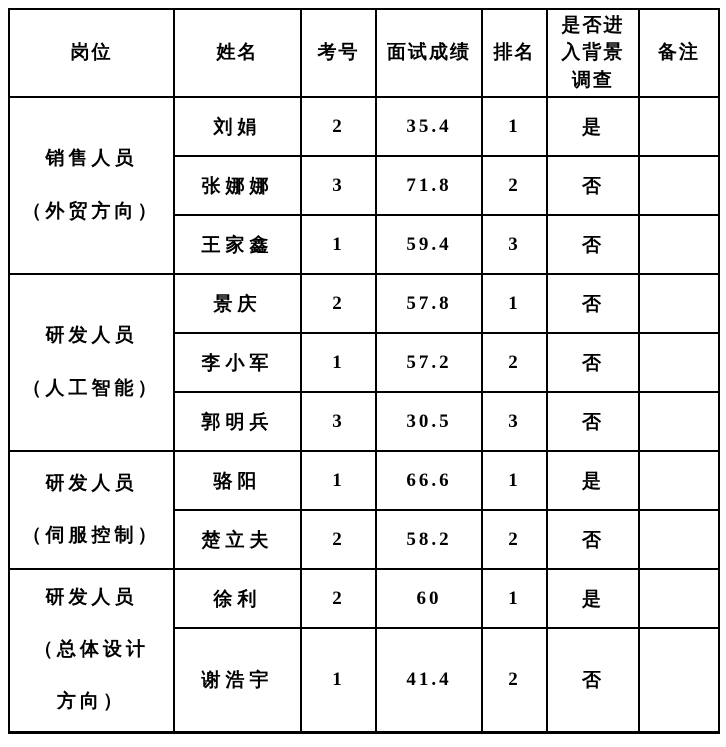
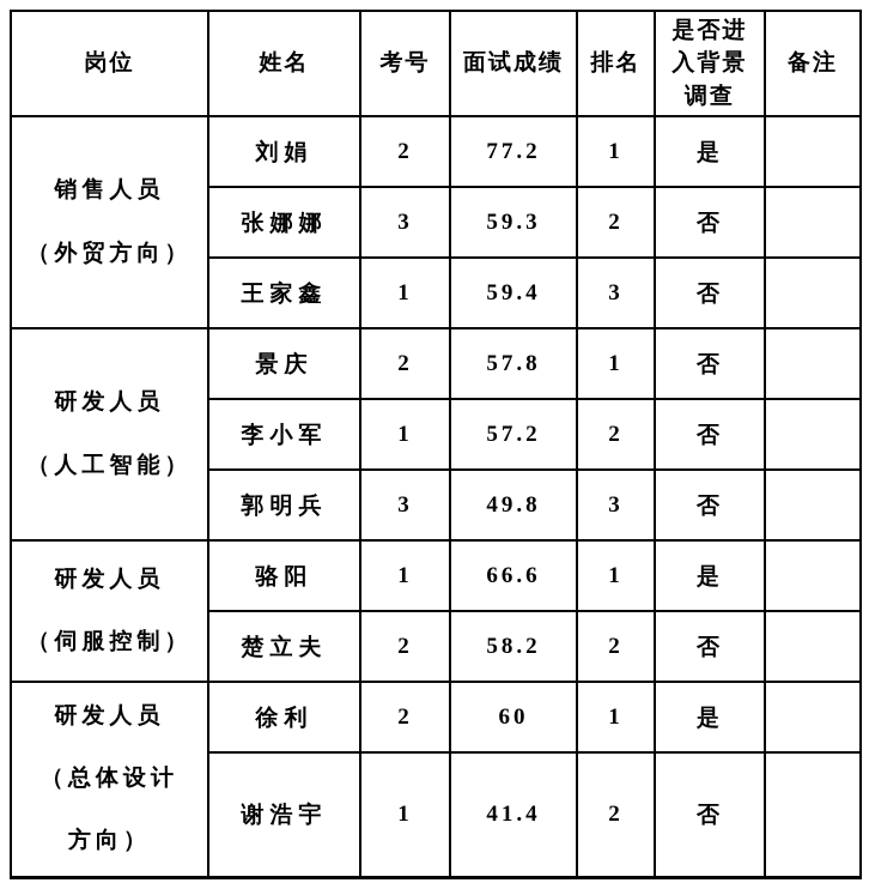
  岗位	姓名	考号	面试成绩	排名	是否进 入背景 调查	备注
- 销售人员 （外贸方向）	刘娟	2	35.4	1	是
+ 销售人员 （外贸方向）	刘娟	2	77.2	1	是
- 张娜娜	3	71.8	2	否
+ 张娜娜	3	59.3	2	否
  王家鑫	1	59.4	3	否
  研发人员 （人工智能）	景庆	2	57.8	1	否
  李小军	1	57.2	2	否
- 郭明兵	3	30.5	3	否
+ 郭明兵	3	49.8	3	否
  研发人员 （伺服控制）	骆阳	1	66.6	1	是
  楚立夫	2	58.2	2	否
  研发人员 （总体设计 方向）	徐利	2	60	1	是
  谢浩宇	1	41.4	2	否
